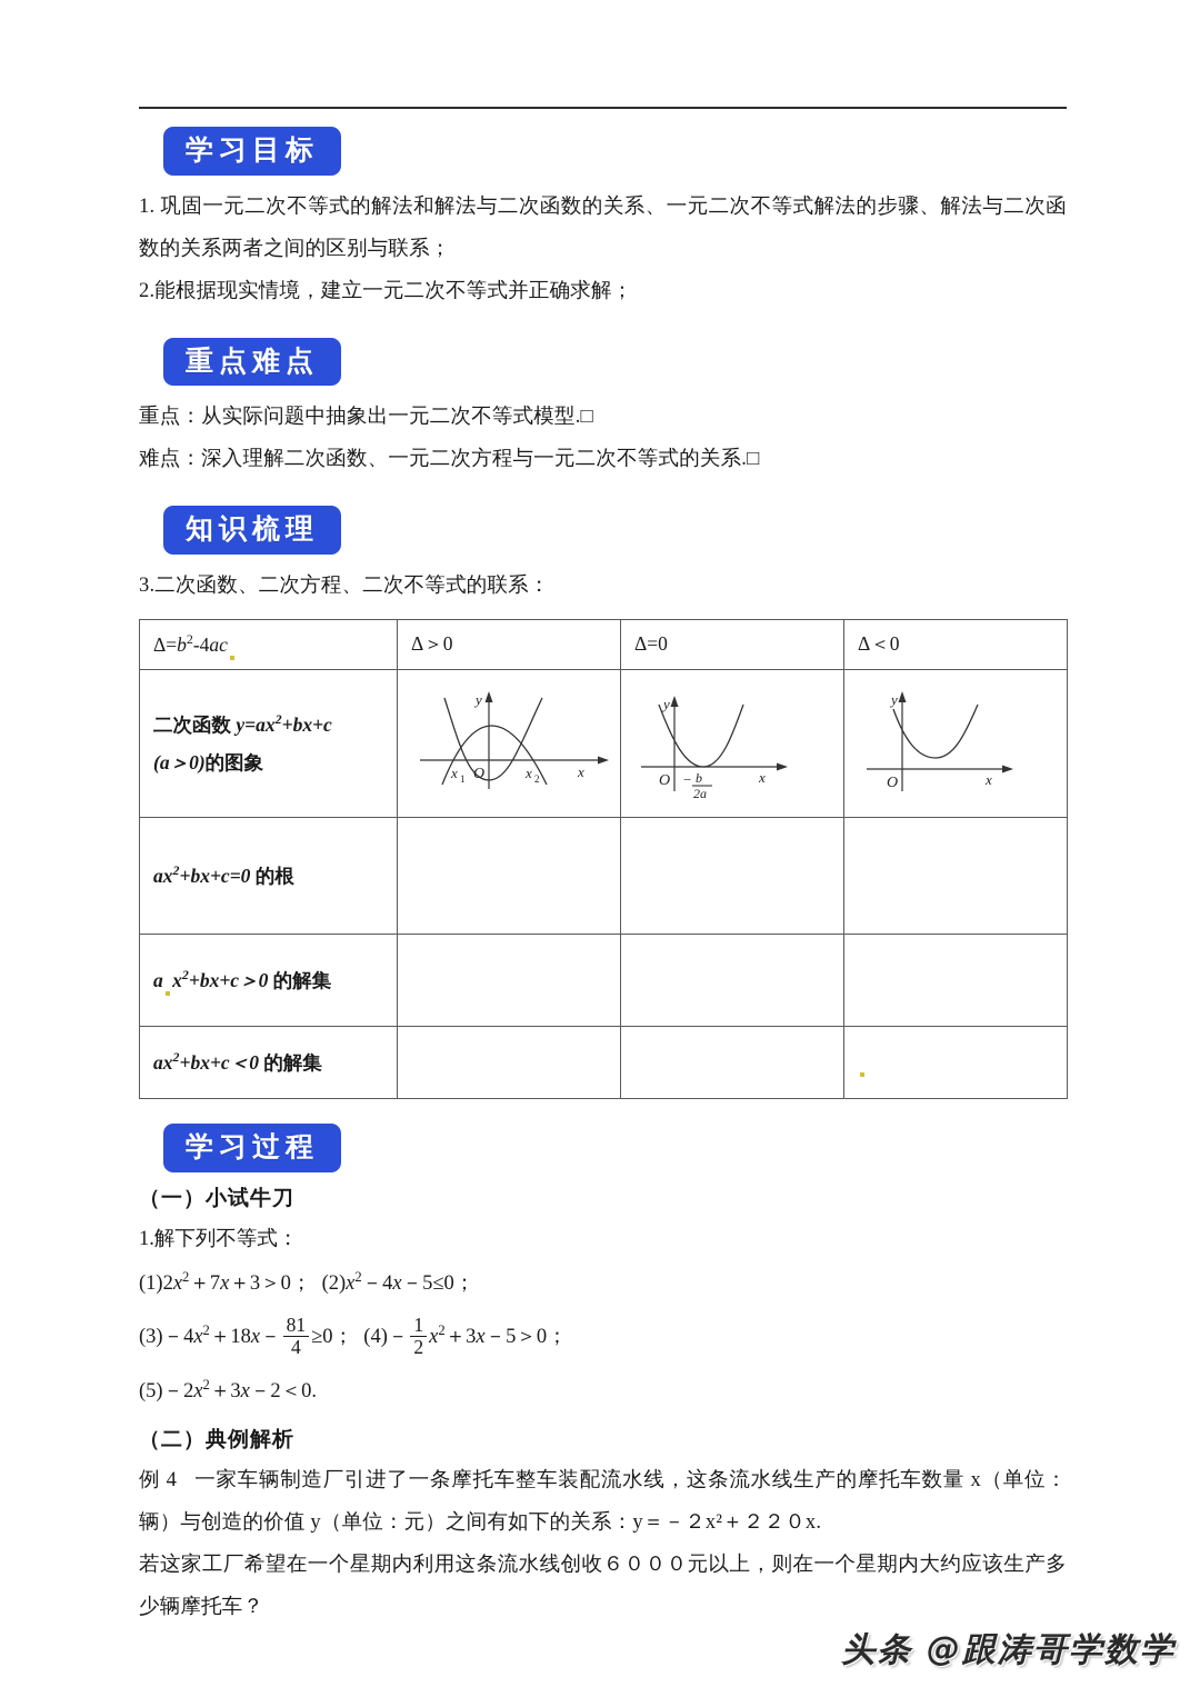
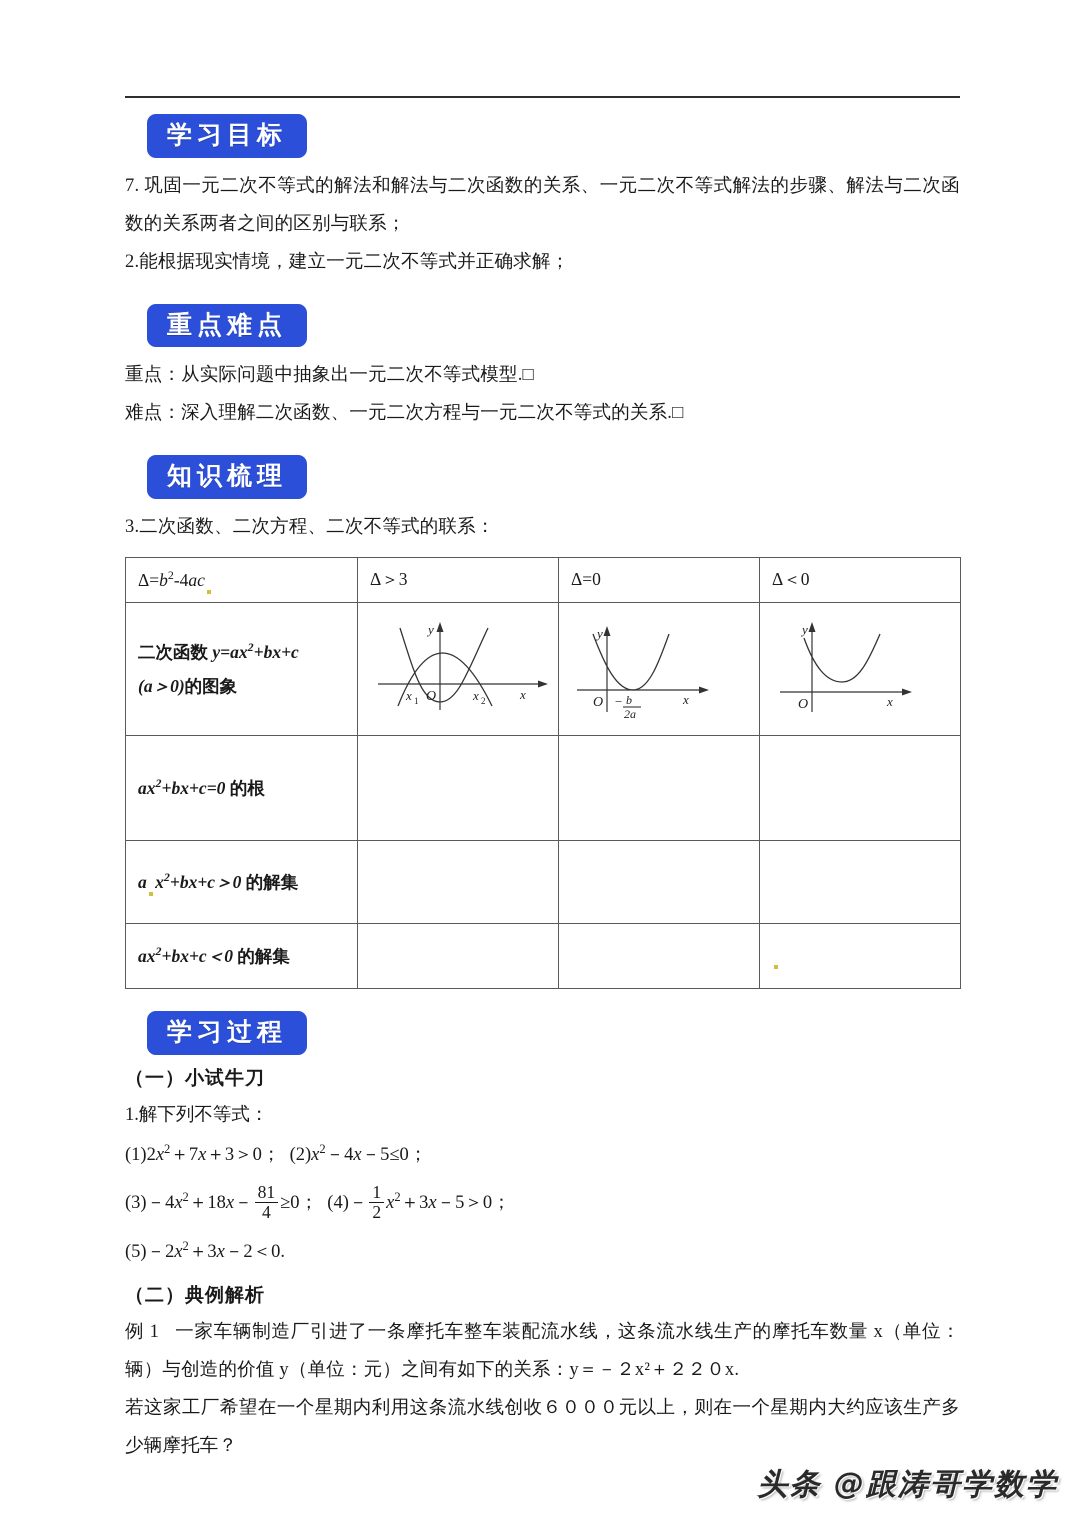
  学习目标
- 1. 巩固一元二次不等式的解法和解法与二次函数的关系、一元二次不等式解法的步骤、解法与二次函数的关系两者之间的区别与联系；
+ 7. 巩固一元二次不等式的解法和解法与二次函数的关系、一元二次不等式解法的步骤、解法与二次函数的关系两者之间的区别与联系；
  2.能根据现实情境，建立一元二次不等式并正确求解；
  重点难点
  重点：从实际问题中抽象出一元二次不等式模型.□
  难点：深入理解二次函数、一元二次方程与一元二次不等式的关系.□
  知识梳理
  3.二次函数、二次方程、二次不等式的联系：
- Δ=b2-4ac	Δ＞0	Δ=0	Δ＜0
+ Δ=b2-4ac	Δ＞3	Δ=0	Δ＜0
  二次函数 y=ax2+bx+c (a＞0)的图象	x 1 x 2 O y x	O y x − b 2a	O y x
  ax2+bx+c=0 的根
  a x2+bx+c＞0 的解集
  ax2+bx+c＜0 的解集
  学习过程
  （一）小试牛刀
  1.解下列不等式：
  (1)2x2＋7x＋3＞0； (2)x2－4x－5≤0；
  (3)－4x2＋18x－
  81
  4
  ≥0； (4)－
  1
  2
  x2＋3x－5＞0；
  (5)－2x2＋3x－2＜0.
  （二）典例解析
- 例 4 一家车辆制造厂引进了一条摩托车整车装配流水线，这条流水线生产的摩托车数量 x（单位：辆）与创造的价值 y（单位：元）之间有如下的关系：y＝－２x²＋２２０x.
+ 例 1 一家车辆制造厂引进了一条摩托车整车装配流水线，这条流水线生产的摩托车数量 x（单位：辆）与创造的价值 y（单位：元）之间有如下的关系：y＝－２x²＋２２０x.
  若这家工厂希望在一个星期内利用这条流水线创收６０００元以上，则在一个星期内大约应该生产多少辆摩托车？
  头条 @跟涛哥学数学
